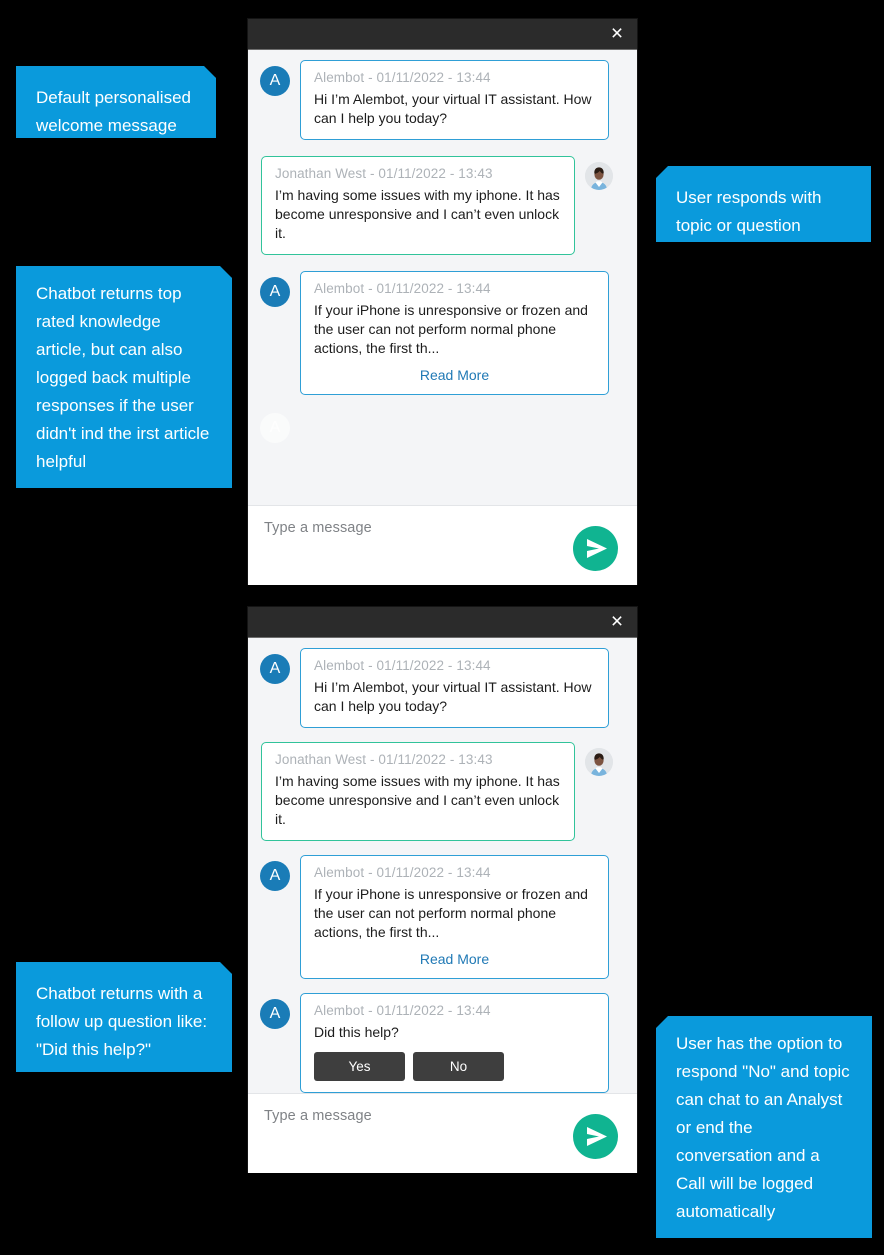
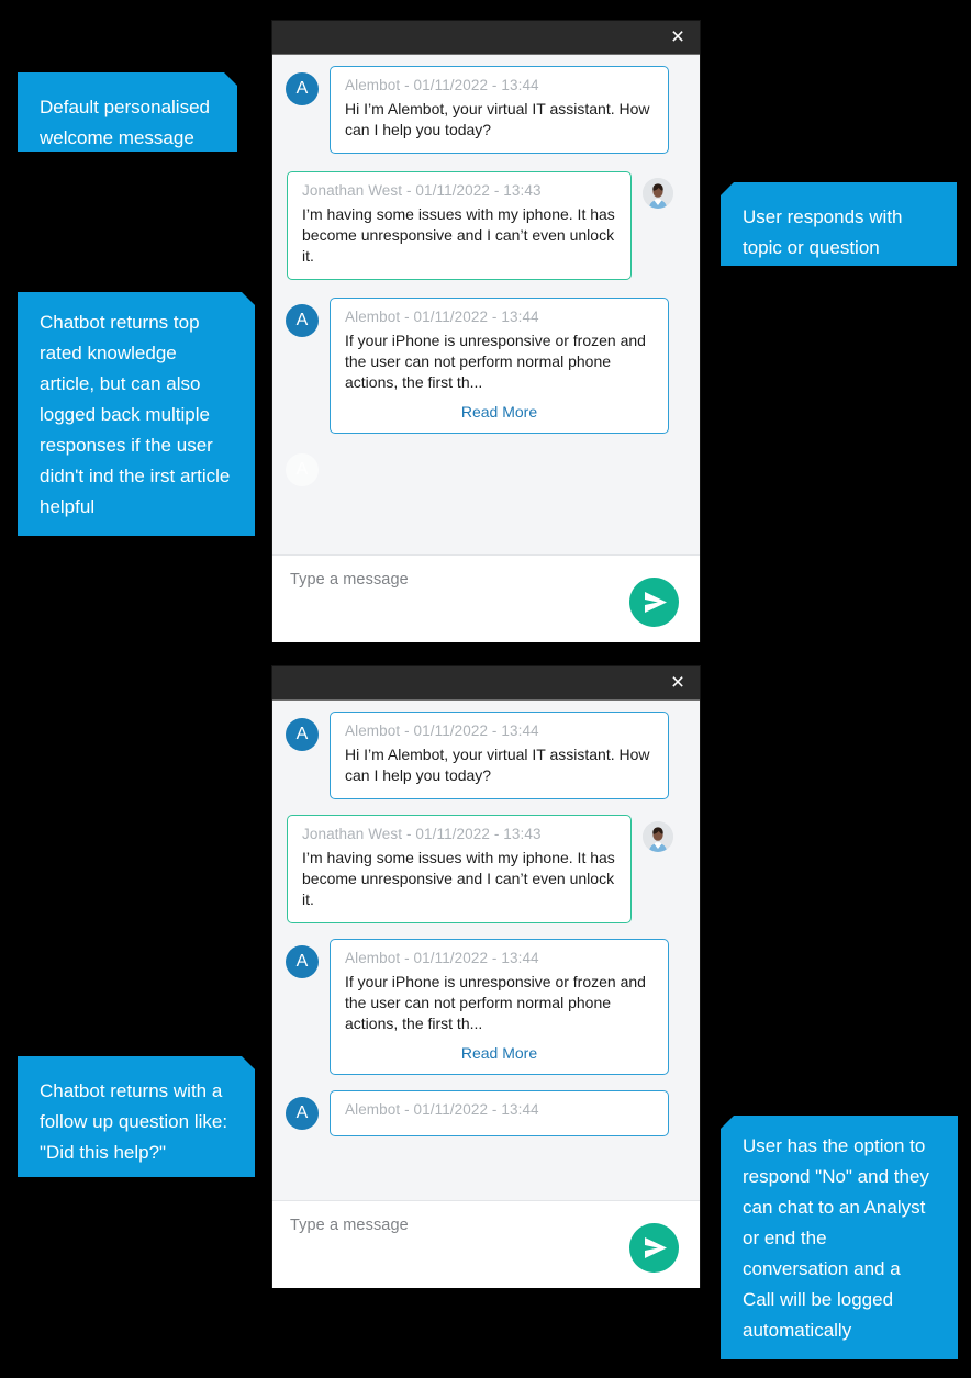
  Default personalised welcome message
  User responds with topic or question
  Chatbot returns top rated knowledge article, but can also logged back multiple responses if the user didn't ind the irst article helpful
  Chatbot returns with a follow up question like: "Did this help?"
- User has the option to respond "No" and topic can chat to an Analyst or end the conversation and a Call will be logged automatically
+ User has the option to respond "No" and they can chat to an Analyst or end the conversation and a Call will be logged automatically
  ×
  A
  Alembot - 01/11/2022 - 13:44
  Hi I’m Alembot, your virtual IT assistant. How can I help you today?
  Jonathan West - 01/11/2022 - 13:43
  I’m having some issues with my iphone. It has become unresponsive and I can’t even unlock it.
  A
  Alembot - 01/11/2022 - 13:44
  If your iPhone is unresponsive or frozen and the user can not perform normal phone actions, the first th...
  Read More
  Type a message
  ×
  A
  Alembot - 01/11/2022 - 13:44
  Hi I’m Alembot, your virtual IT assistant. How can I help you today?
  Jonathan West - 01/11/2022 - 13:43
  I’m having some issues with my iphone. It has become unresponsive and I can’t even unlock it.
  A
  Alembot - 01/11/2022 - 13:44
  If your iPhone is unresponsive or frozen and the user can not perform normal phone actions, the first th...
  Read More
  A
  Alembot - 01/11/2022 - 13:44
- Did this help?
- Yes
- No
  Type a message
